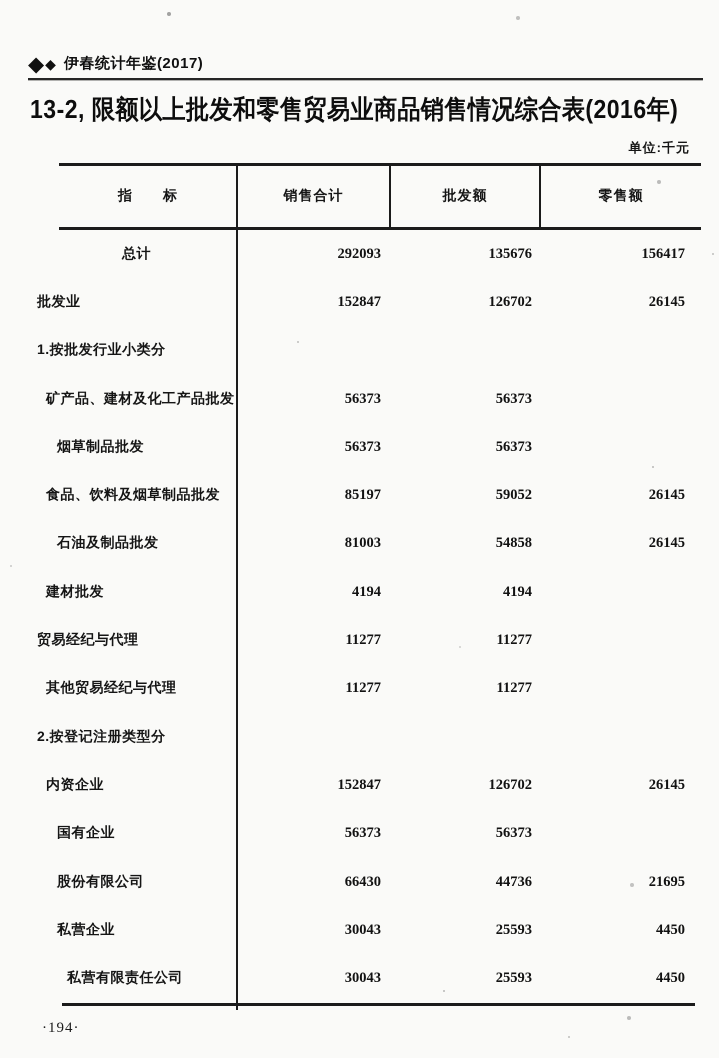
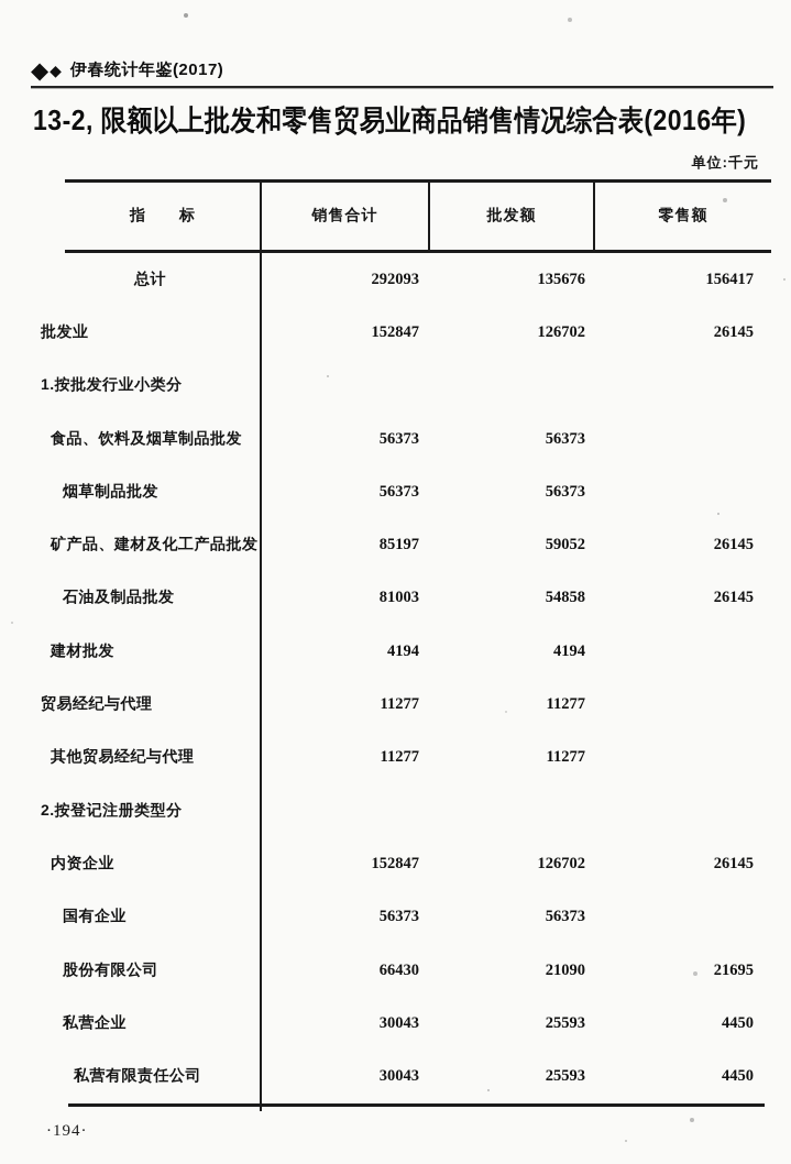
  ◆
  ◆
  伊春统计年鉴(2017)
  13-2, 限额以上批发和零售贸易业商品销售情况综合表(2016年)
  单位:千元
  指 标
  销售合计
  批发额
  零售额
  总计
  292093
  135676
  156417
  批发业
  152847
  126702
  26145
  1.按批发行业小类分
- 矿产品、建材及化工产品批发
+ 食品、饮料及烟草制品批发
  56373
  56373
  烟草制品批发
  56373
  56373
- 食品、饮料及烟草制品批发
+ 矿产品、建材及化工产品批发
  85197
  59052
  26145
  石油及制品批发
  81003
  54858
  26145
  建材批发
  4194
  4194
  贸易经纪与代理
  11277
  11277
  其他贸易经纪与代理
  11277
  11277
  2.按登记注册类型分
  内资企业
  152847
  126702
  26145
  国有企业
  56373
  56373
  股份有限公司
  66430
- 44736
+ 21090
  21695
  私营企业
  30043
  25593
  4450
  私营有限责任公司
  30043
  25593
  4450
  ·194·
